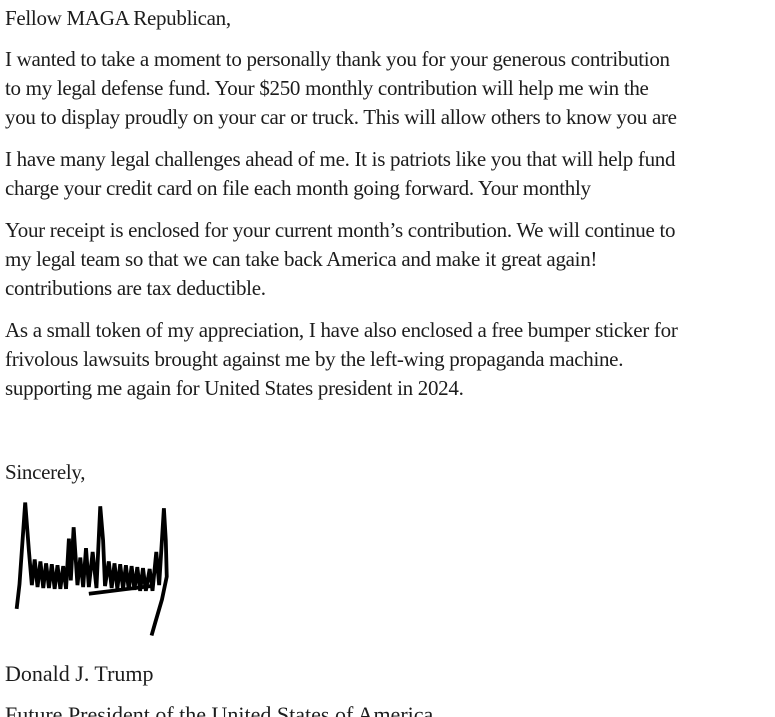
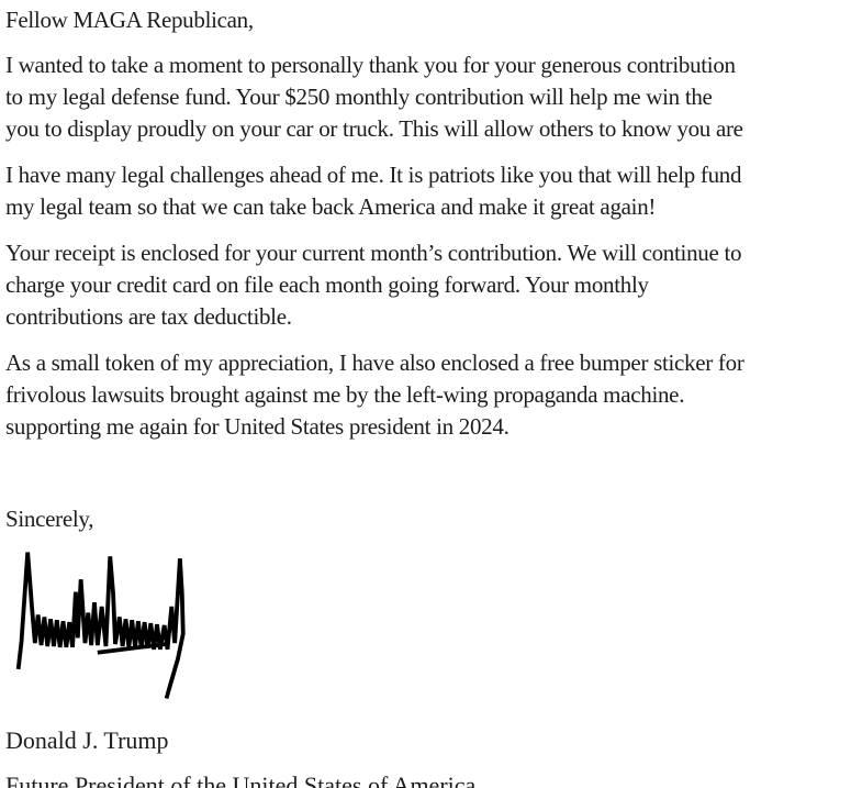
  Fellow MAGA Republican,
  I wanted to take a moment to personally thank you for your generous contribution
  to my legal defense fund. Your $250 monthly contribution will help me win the
  you to display proudly on your car or truck. This will allow others to know you are
  I have many legal challenges ahead of me. It is patriots like you that will help fund
- charge your credit card on file each month going forward. Your monthly
+ my legal team so that we can take back America and make it great again!
  Your receipt is enclosed for your current month’s contribution. We will continue to
- my legal team so that we can take back America and make it great again!
+ charge your credit card on file each month going forward. Your monthly
  contributions are tax deductible.
  As a small token of my appreciation, I have also enclosed a free bumper sticker for
  frivolous lawsuits brought against me by the left-wing propaganda machine.
  supporting me again for United States president in 2024.
  Sincerely,
  Donald J. Trump
  Future President of the United States of America
